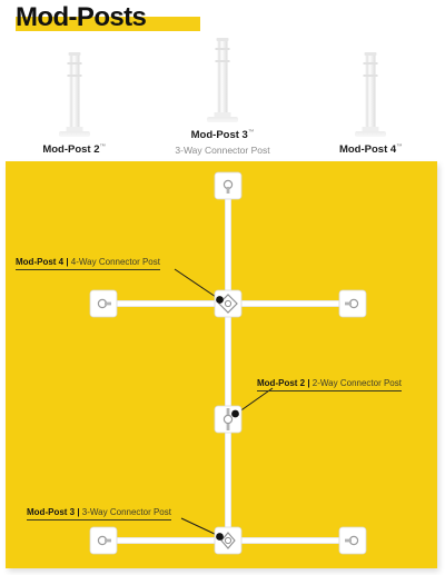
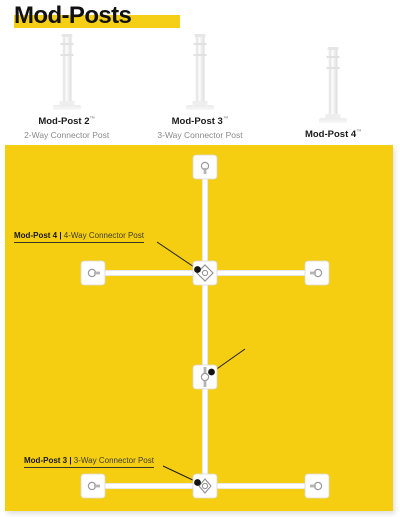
  Mod-Posts
  Mod-Post 2
+ 2-Way Connector Post
  Mod-Post 3
  3-Way Connector Post
  Mod-Post 4
  Mod-Post 4 | 4-Way Connector Post
- Mod-Post 2 | 2-Way Connector Post
  Mod-Post 3 | 3-Way Connector Post
